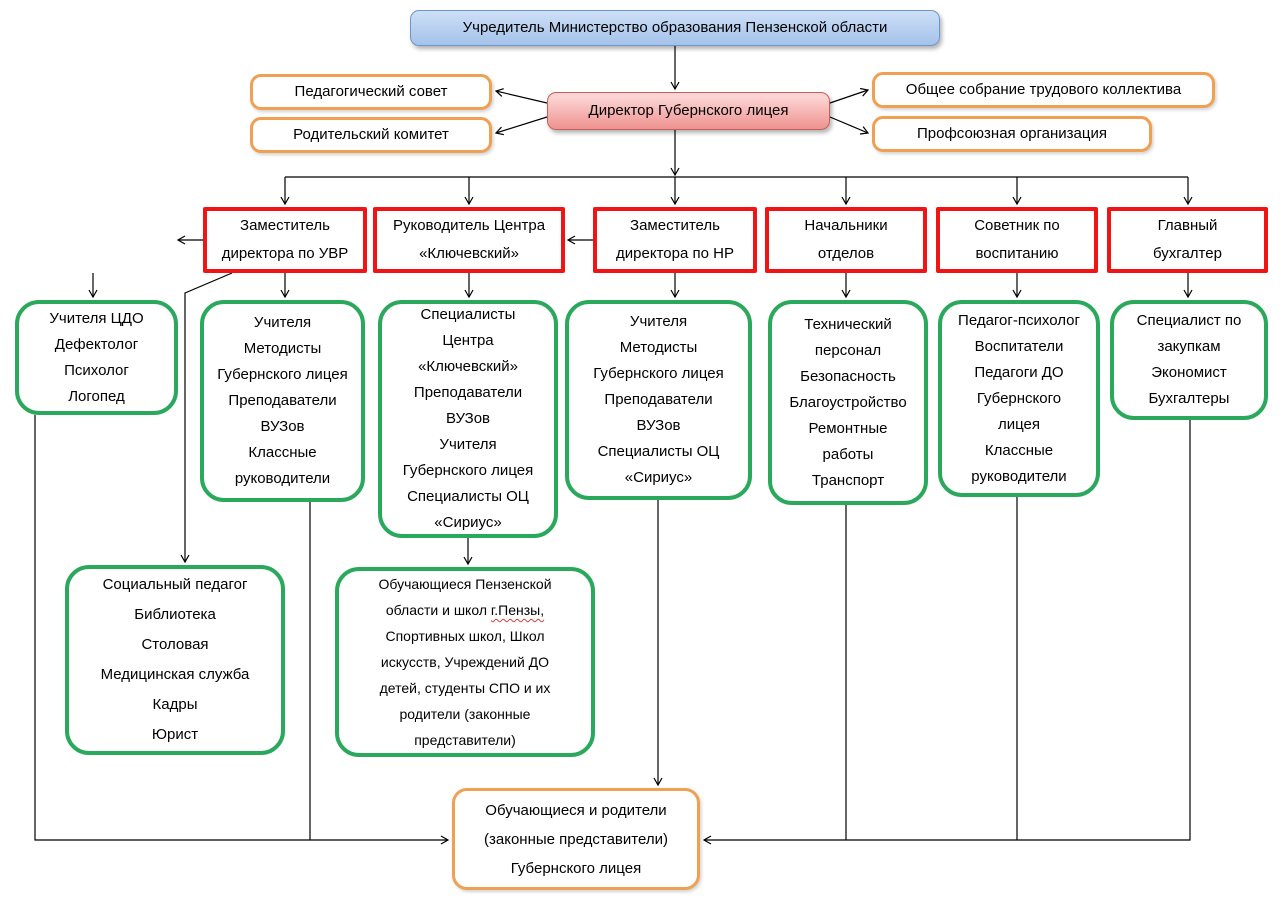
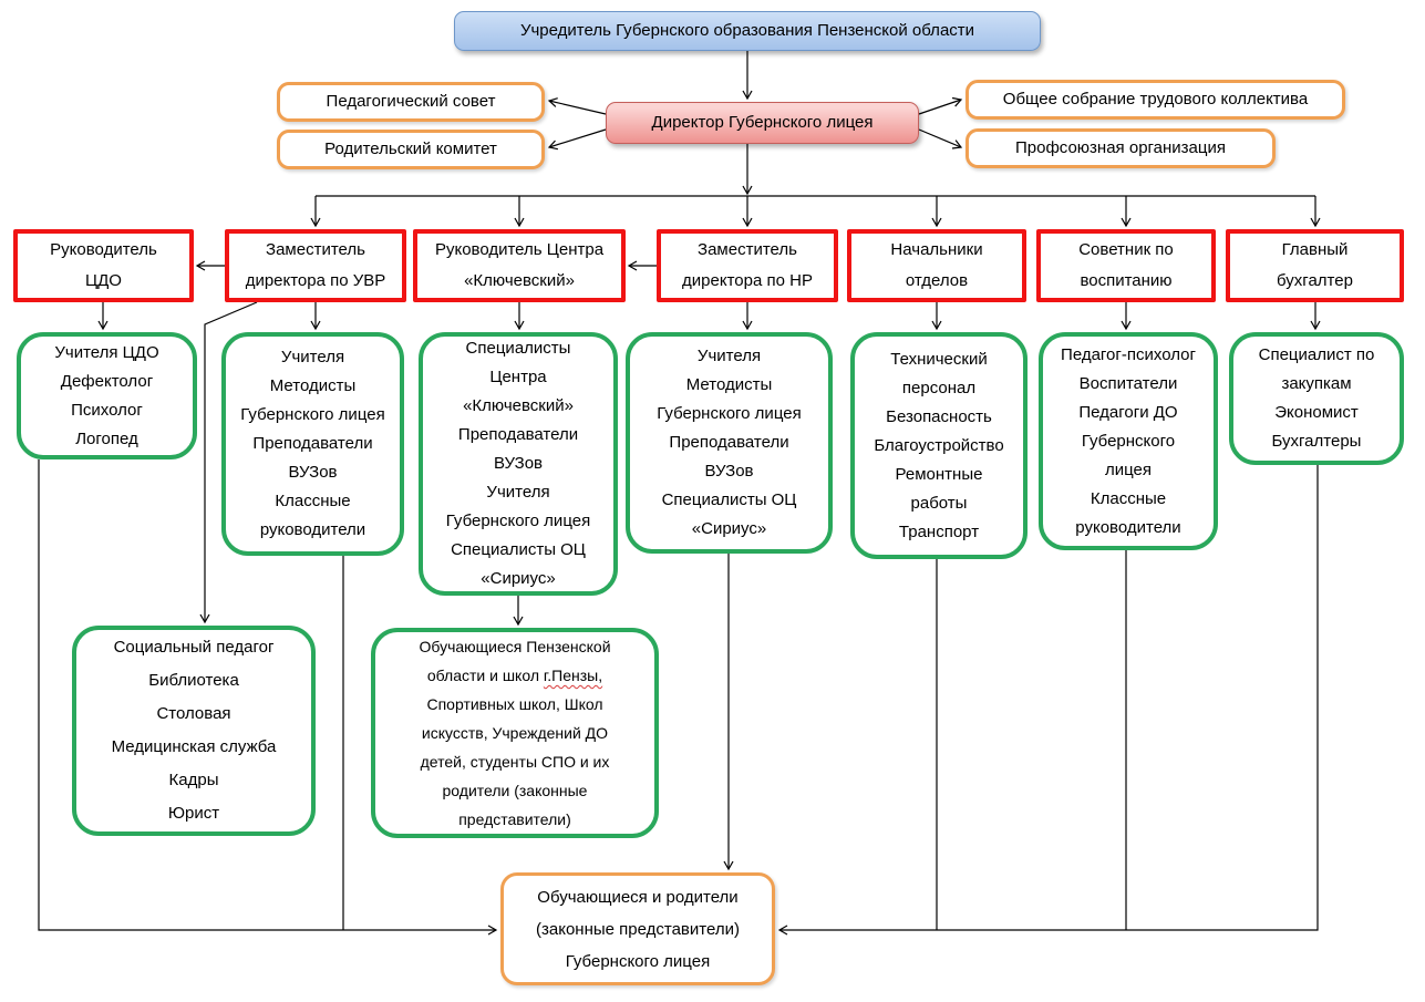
- Учредитель Министерство образования Пензенской области
+ Учредитель Губернского образования Пензенской области
  Директор Губернского лицея
  Педагогический совет
  Родительский комитет
  Общее собрание трудового коллектива
  Профсоюзная организация
+ Руководитель
+ ЦДО
  Заместитель
  директора по УВР
  Руководитель Центра
  «Ключевский»
  Заместитель
  директора по НР
  Начальники
  отделов
  Советник по
  воспитанию
  Главный
  бухгалтер
  Учителя ЦДО
  Дефектолог
  Психолог
  Логопед
  Учителя
  Методисты
  Губернского лицея
  Преподаватели
  ВУЗов
  Классные
  руководители
  Специалисты
  Центра
  «Ключевский»
  Преподаватели
  ВУЗов
  Учителя
  Губернского лицея
  Специалисты ОЦ
  «Сириус»
  Учителя
  Методисты
  Губернского лицея
  Преподаватели
  ВУЗов
  Специалисты ОЦ
  «Сириус»
  Технический
  персонал
  Безопасность
  Благоустройство
  Ремонтные
  работы
  Транспорт
  Педагог-психолог
  Воспитатели
  Педагоги ДО
  Губернского
  лицея
  Классные
  руководители
  Специалист по
  закупкам
  Экономист
  Бухгалтеры
  Социальный педагог
  Библиотека
  Столовая
  Медицинская служба
  Кадры
  Юрист
  Обучающиеся Пензенской
  области и школ г.Пензы,
  Спортивных школ, Школ
  искусств, Учреждений ДО
  детей, студенты СПО и их
  родители (законные
  представители)
  Обучающиеся и родители
  (законные представители)
  Губернского лицея
